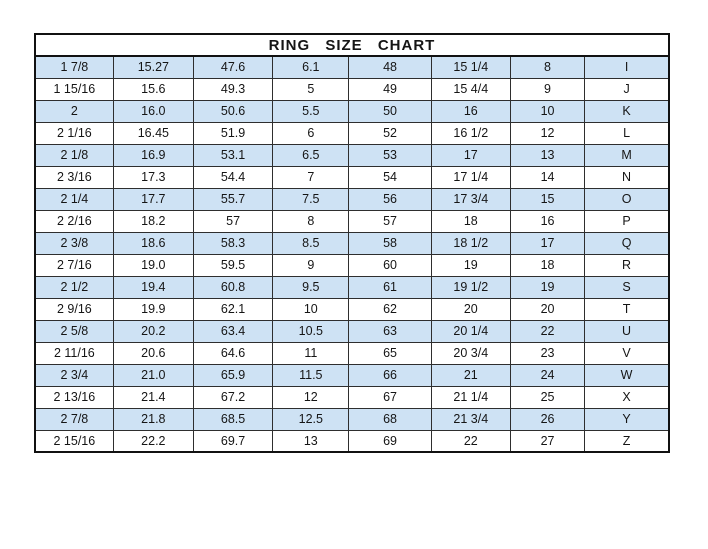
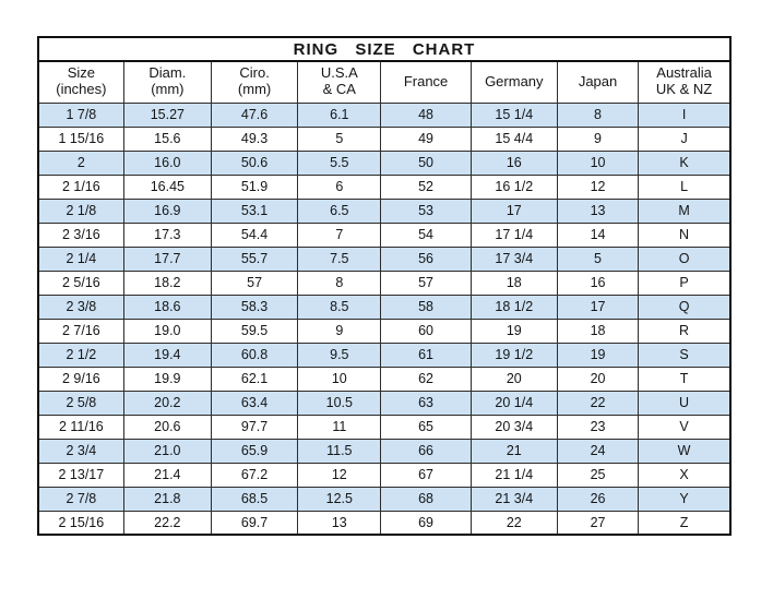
  RING SIZE CHART
+ Size (inches)	Diam. (mm)	Ciro. (mm)	U.S.A & CA	France	Germany	Japan	Australia UK & NZ
  1 7/8	15.27	47.6	6.1	48	15 1/4	8	I
  1 15/16	15.6	49.3	5	49	15 4/4	9	J
  2	16.0	50.6	5.5	50	16	10	K
  2 1/16	16.45	51.9	6	52	16 1/2	12	L
  2 1/8	16.9	53.1	6.5	53	17	13	M
  2 3/16	17.3	54.4	7	54	17 1/4	14	N
- 2 1/4	17.7	55.7	7.5	56	17 3/4	15	O
+ 2 1/4	17.7	55.7	7.5	56	17 3/4	5	O
- 2 2/16	18.2	57	8	57	18	16	P
+ 2 5/16	18.2	57	8	57	18	16	P
  2 3/8	18.6	58.3	8.5	58	18 1/2	17	Q
  2 7/16	19.0	59.5	9	60	19	18	R
  2 1/2	19.4	60.8	9.5	61	19 1/2	19	S
  2 9/16	19.9	62.1	10	62	20	20	T
  2 5/8	20.2	63.4	10.5	63	20 1/4	22	U
- 2 11/16	20.6	64.6	11	65	20 3/4	23	V
+ 2 11/16	20.6	97.7	11	65	20 3/4	23	V
  2 3/4	21.0	65.9	11.5	66	21	24	W
- 2 13/16	21.4	67.2	12	67	21 1/4	25	X
+ 2 13/17	21.4	67.2	12	67	21 1/4	25	X
  2 7/8	21.8	68.5	12.5	68	21 3/4	26	Y
  2 15/16	22.2	69.7	13	69	22	27	Z
